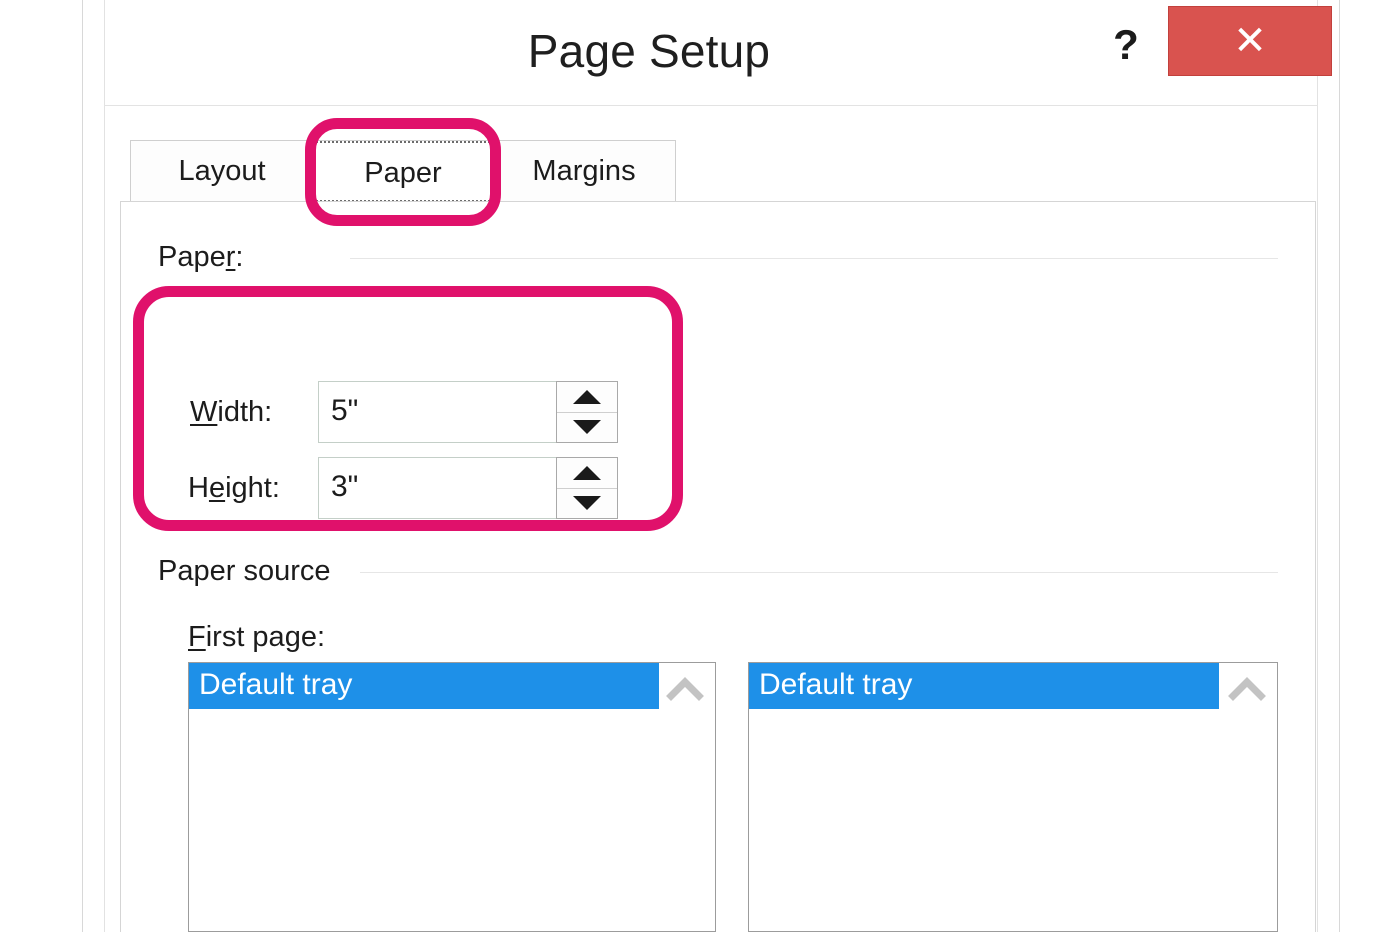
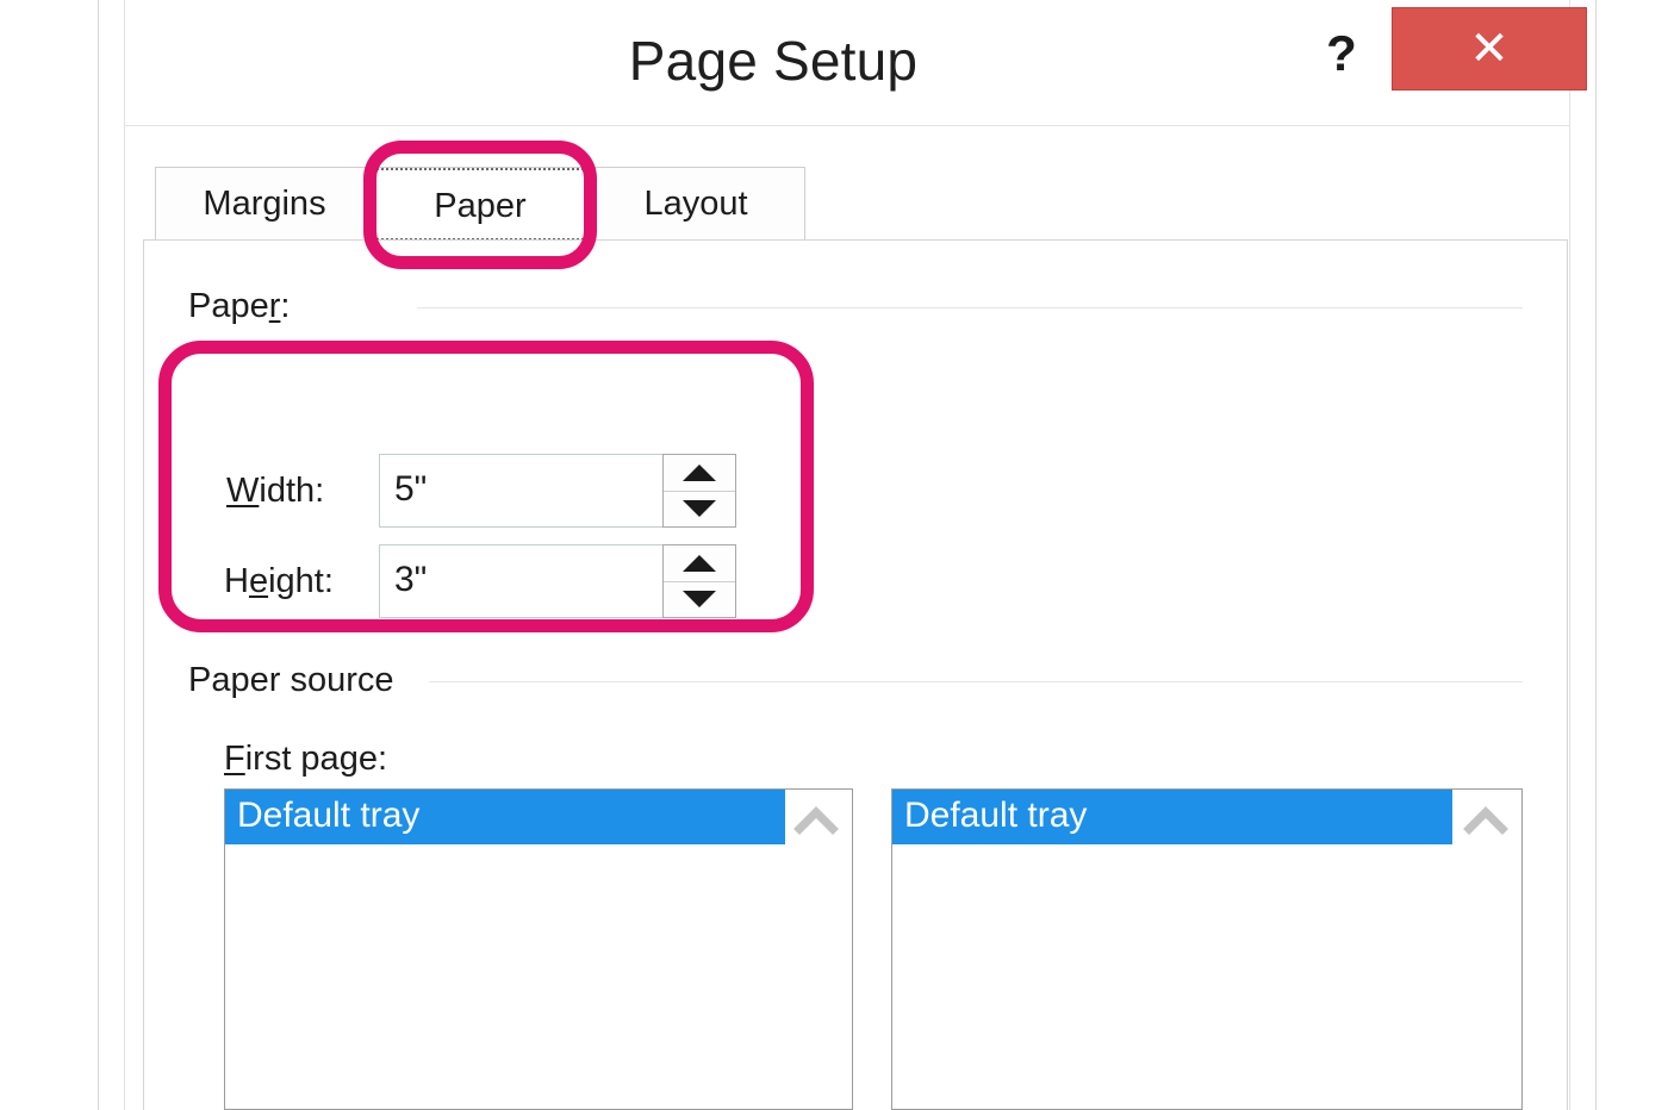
  Page Setup
  ?
  ✕
- Layout
+ Margins
  Paper
- Margins
+ Layout
  Paper:
  Width:
  5"
  Height:
  3"
  Paper source
  First page:
  Default tray
  Default tray
